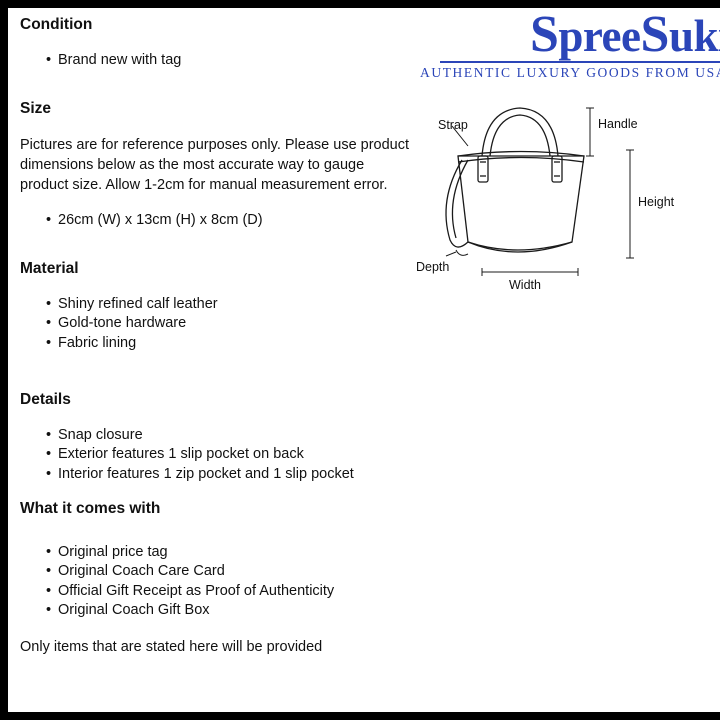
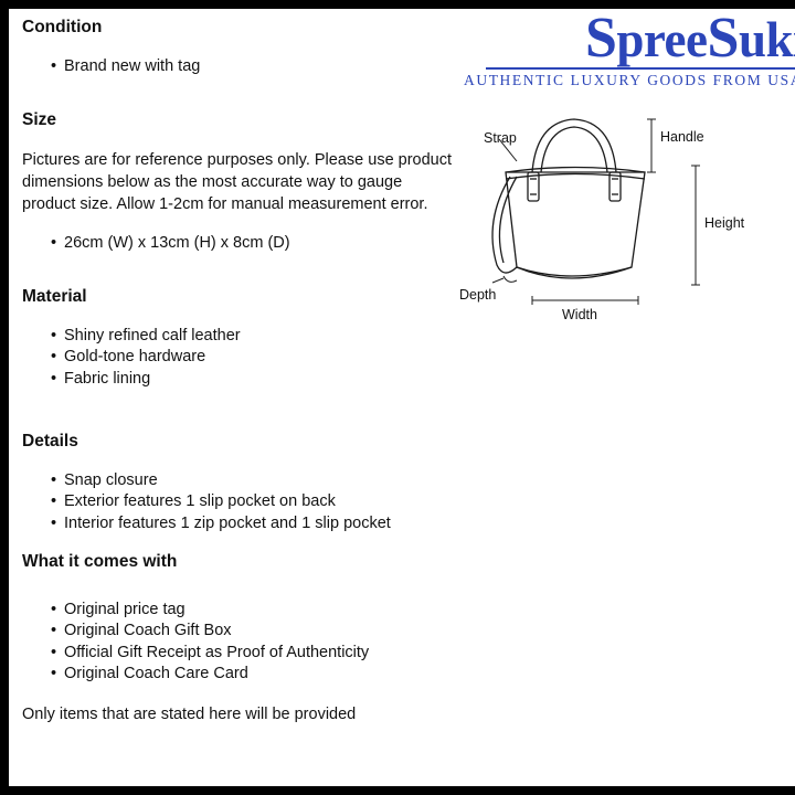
  SpreeSuk
  AUTHENTIC LUXURY GOODS FROM US
  Strap
  Handle
  Height
  Depth
  Width
  Condition
  Brand new with tag
  Size
  Pictures are for reference purposes only. Please use product dimensions below as the most accurate way to gauge product size. Allow 1-2cm for manual measurement error.
  26cm (W) x 13cm (H) x 8cm (D)
  Material
  Shiny refined calf leather
  Gold-tone hardware
  Fabric lining
  Details
  Snap closure
  Exterior features 1 slip pocket on back
  Interior features 1 zip pocket and 1 slip pocket
  What it comes with
  Original price tag
- Original Coach Care Card
+ Original Coach Gift Box
  Official Gift Receipt as Proof of Authenticity
- Original Coach Gift Box
+ Original Coach Care Card
  Only items that are stated here will be provided
